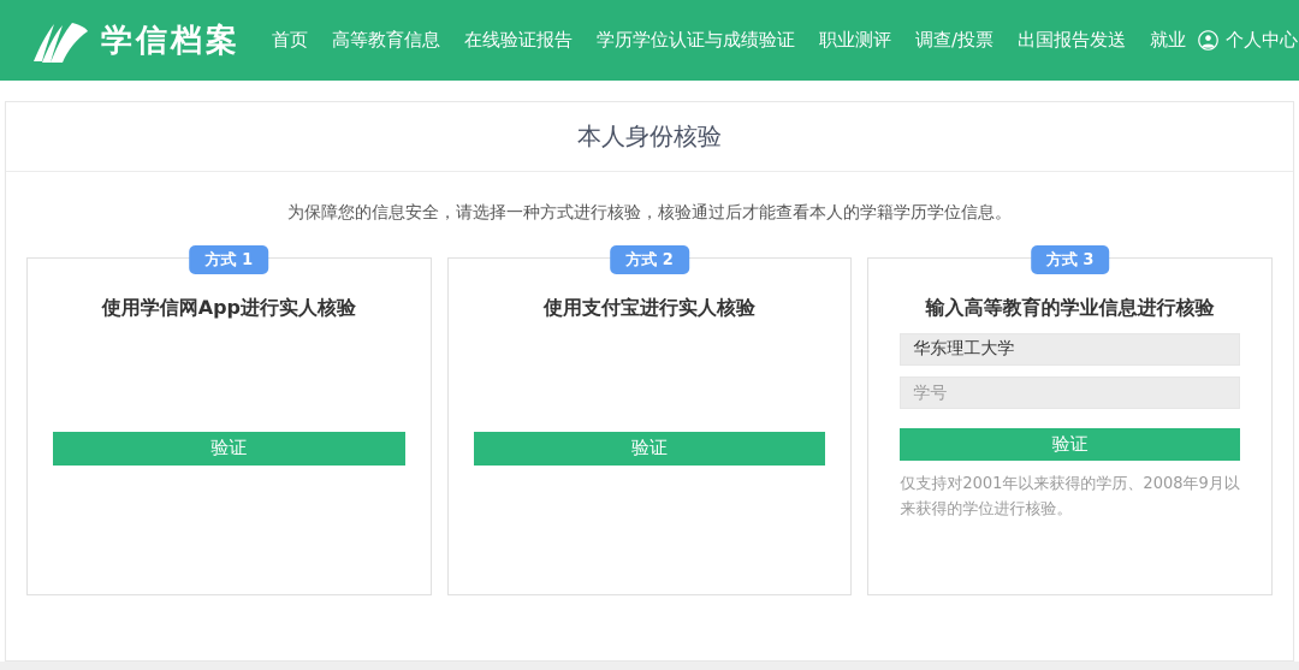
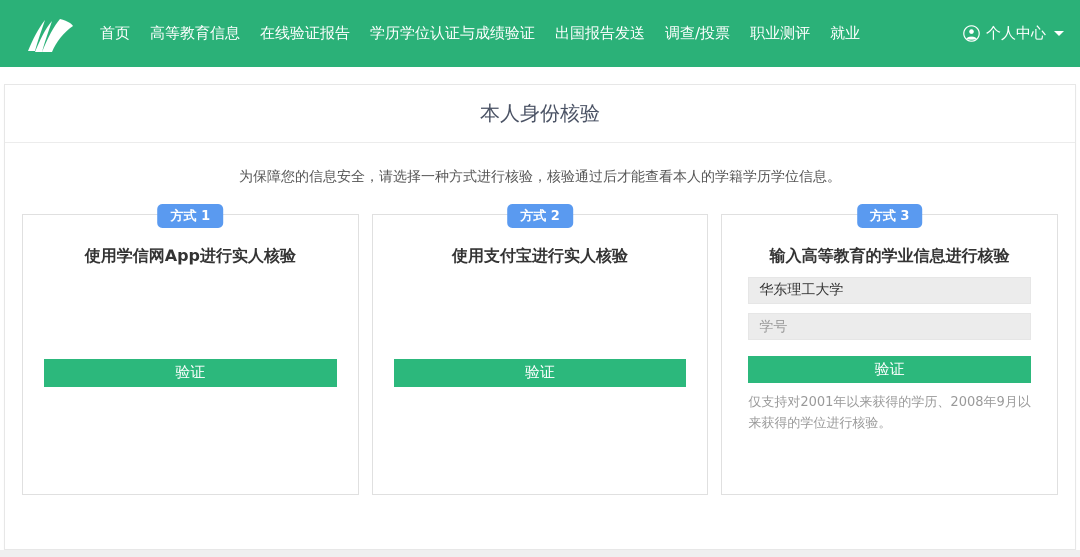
- 学信档案
  首页
  高等教育信息
  在线验证报告
  学历学位认证与成绩验证
- 职业测评
+ 出国报告发送
  调查/投票
- 出国报告发送
+ 职业测评
  就业
  个人中心
  本人身份核验
  为保障您的信息安全，请选择一种方式进行核验，核验通过后才能查看本人的学籍学历学位信息。
  方式 1
  使用学信网App进行实人核验
  验证
  方式 2
  使用支付宝进行实人核验
  验证
  方式 3
  输入高等教育的学业信息进行核验
  华东理工大学
  学号
  验证
  仅支持对2001年以来获得的学历、2008年9月以来获得的学位进行核验。
